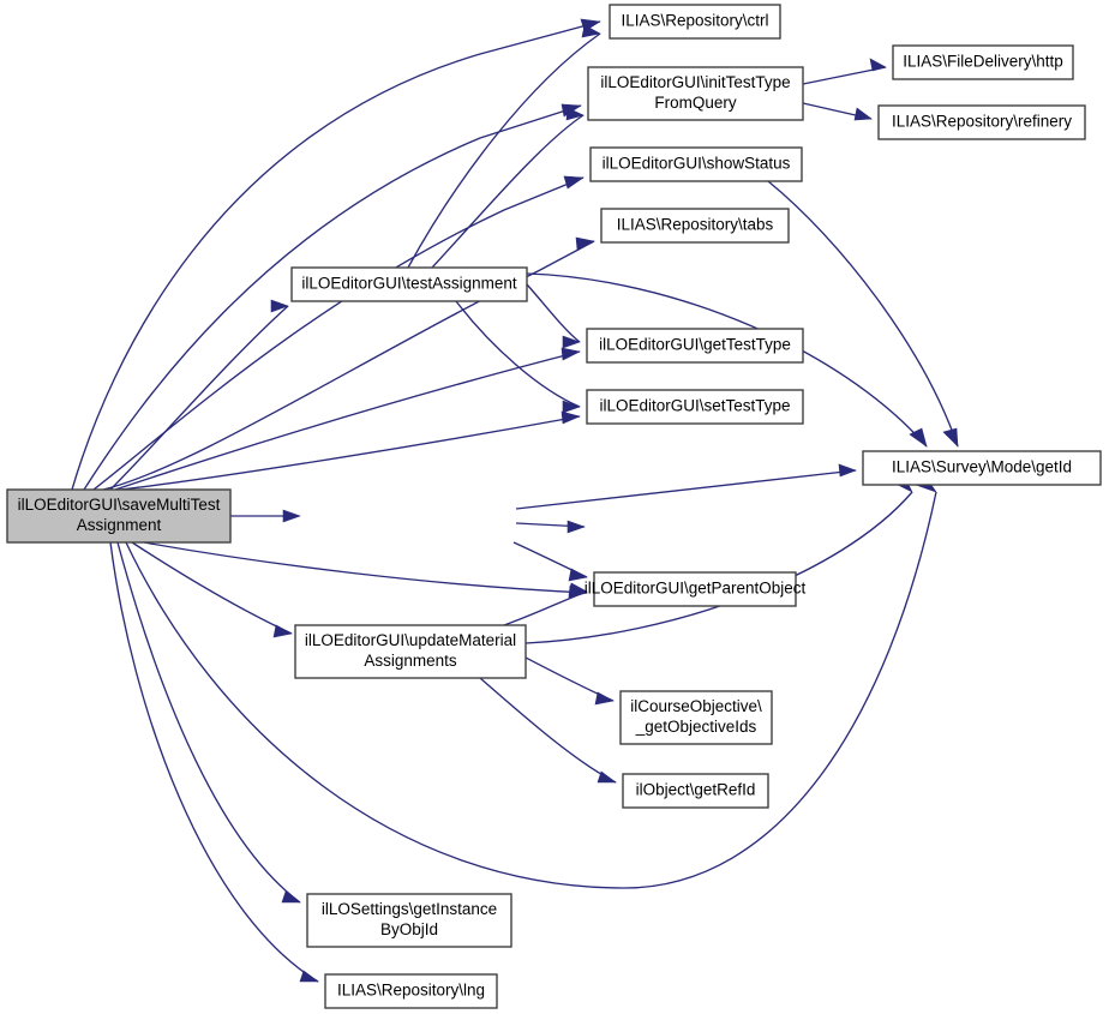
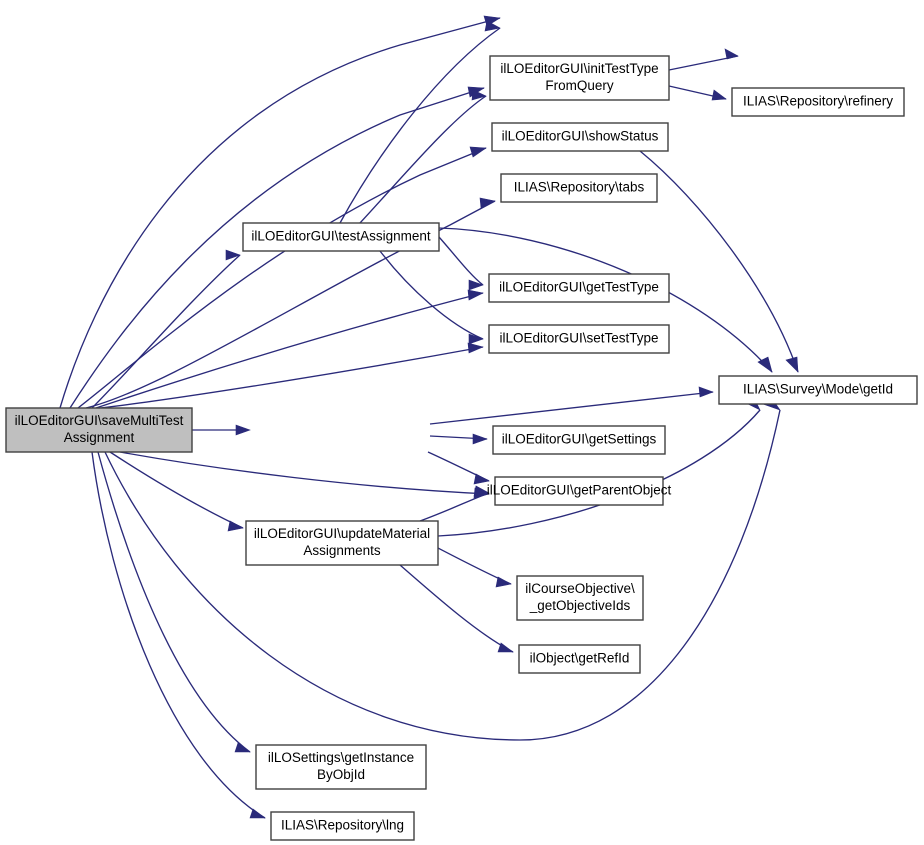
  ilLOEditorGUI\saveMultiTest
  Assignment
- ILIAS\Repository\ctrl
  ilLOEditorGUI\initTestType
  FromQuery
- ILIAS\FileDelivery\http
  ILIAS\Repository\refinery
  ilLOEditorGUI\showStatus
  ILIAS\Repository\tabs
  ilLOEditorGUI\testAssignment
  ilLOEditorGUI\getTestType
  ilLOEditorGUI\setTestType
  ILIAS\Survey\Mode\getId
+ ilLOEditorGUI\getSettings
  ilLOEditorGUI\getParentObject
  ilLOEditorGUI\updateMaterial
  Assignments
  ilCourseObjective\
  _getObjectiveIds
  ilObject\getRefId
  ilLOSettings\getInstance
  ByObjId
  ILIAS\Repository\lng
